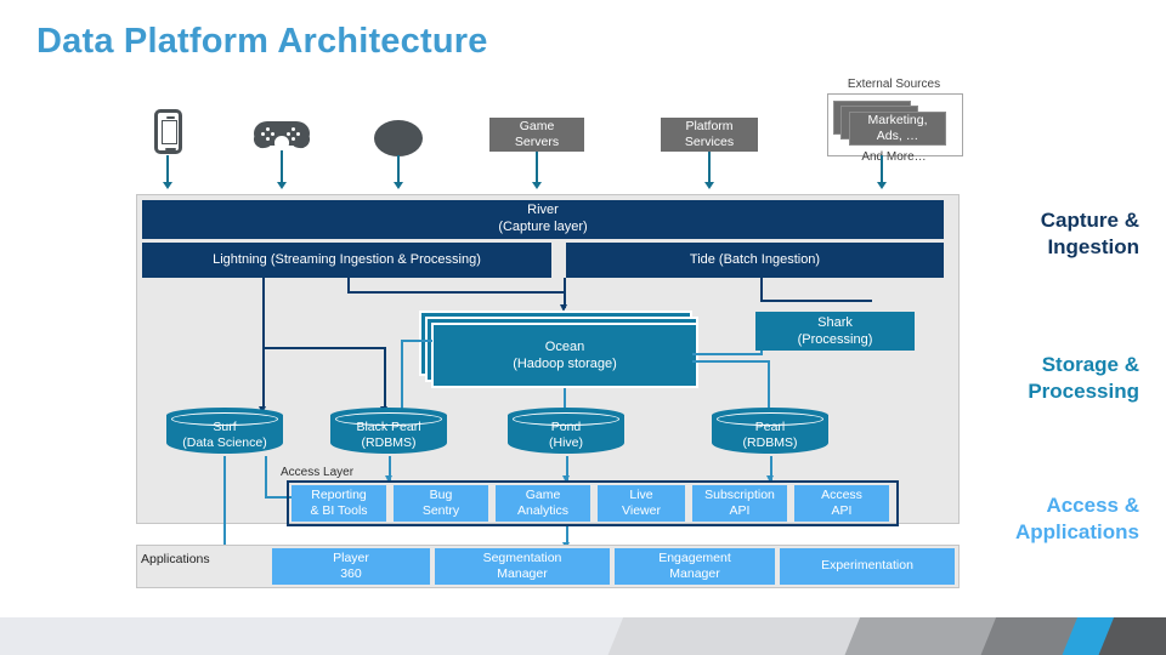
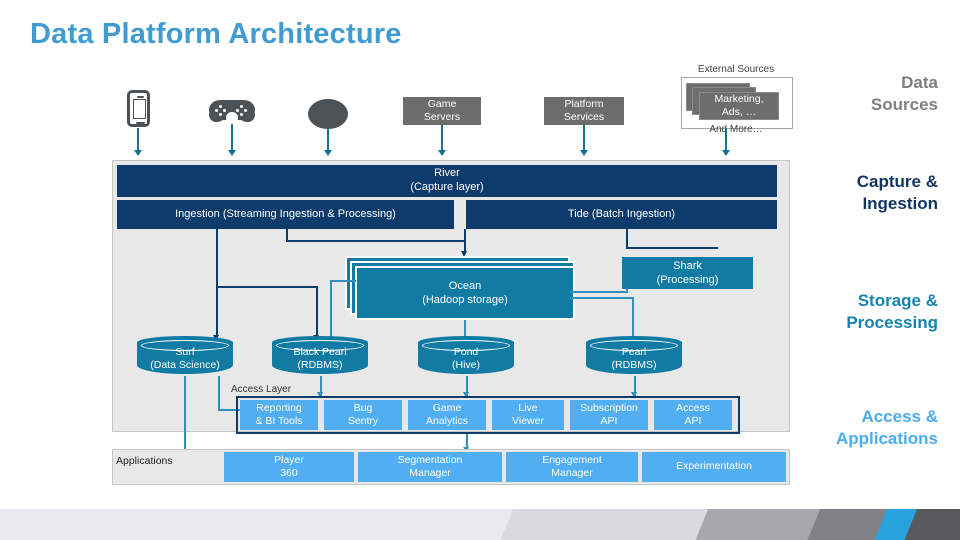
  Data Platform Architecture
  Game
  Servers
  Platform
  Services
  External Sources
  Marketing,
  Ads, …
  An More…
+ Data
+ Sources
  Capture &
  Ingestion
  Storage &
  Processing
  Access &
  Applications
  River
  (Capture layer)
- Lightning (Streaming Ingestion & Processing)
+ Ingestion (Streaming Ingestion & Processing)
  Tide (Batch Ingestion)
  Ocean
  (Hadoop storage)
  Shark
  (Processing)
  Surf
  (Data Science)
  Black Pearl
  (RDBMS)
  Pond
  (Hive)
  Pearl
  (RDBMS)
  Access Layer
  Reporting
  & BI Tools
  Bug
  Sentry
  Game
  Analytics
  Live
  Viewer
  Subscription
  API
  Access
  API
  Applications
  Player
  360
  Segmentation
  Manager
  Engagement
  Manager
  Experimentation
